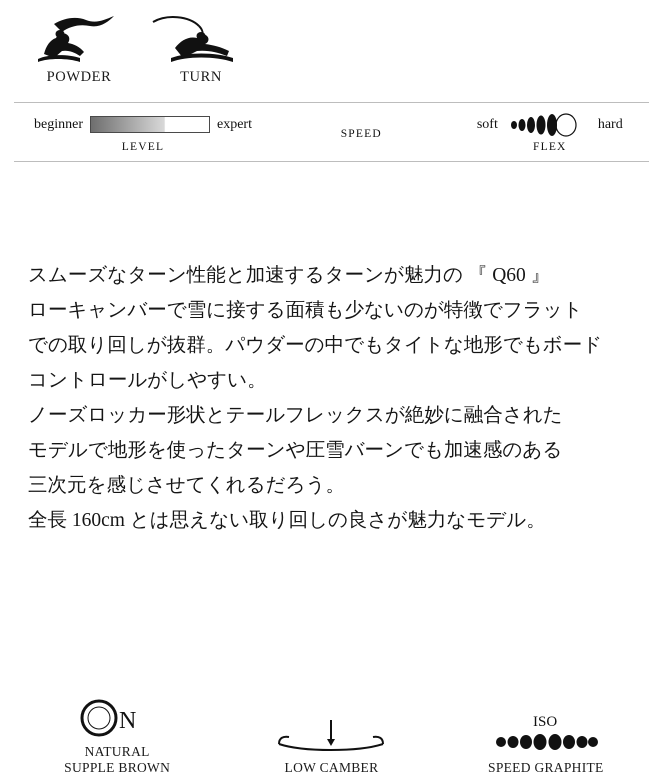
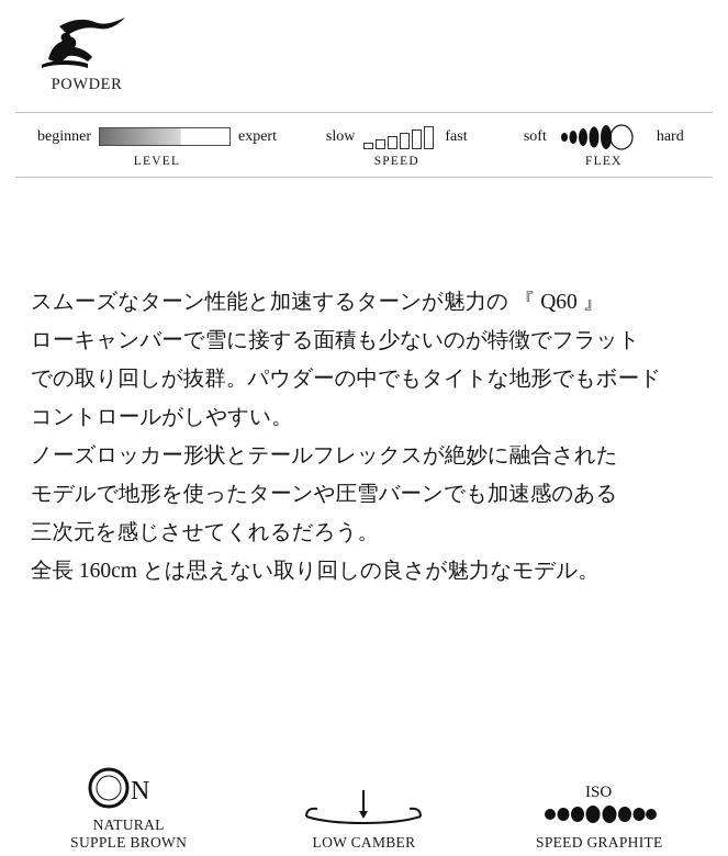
  POWDER
- TURN
  beginner
  expert
  LEVEL
+ slow
+ fast
  SPEED
  soft
  hard
  FLEX
  スムーズなターン性能と加速するターンが魅力の 『 Q60 』
  ローキャンバーで雪に接する面積も少ないのが特徴でフラット
  での取り回しが抜群。パウダーの中でもタイトな地形でもボード
  コントロールがしやすい。
  ノーズロッカー形状とテールフレックスが絶妙に融合された
  モデルで地形を使ったターンや圧雪バーンでも加速感のある
  三次元を感じさせてくれるだろう。
  全長 160cm とは思えない取り回しの良さが魅力なモデル。
  N
  NATURAL
  SUPPLE BROWN
  LOW CAMBER
  ISO
  SPEED GRAPHITE
